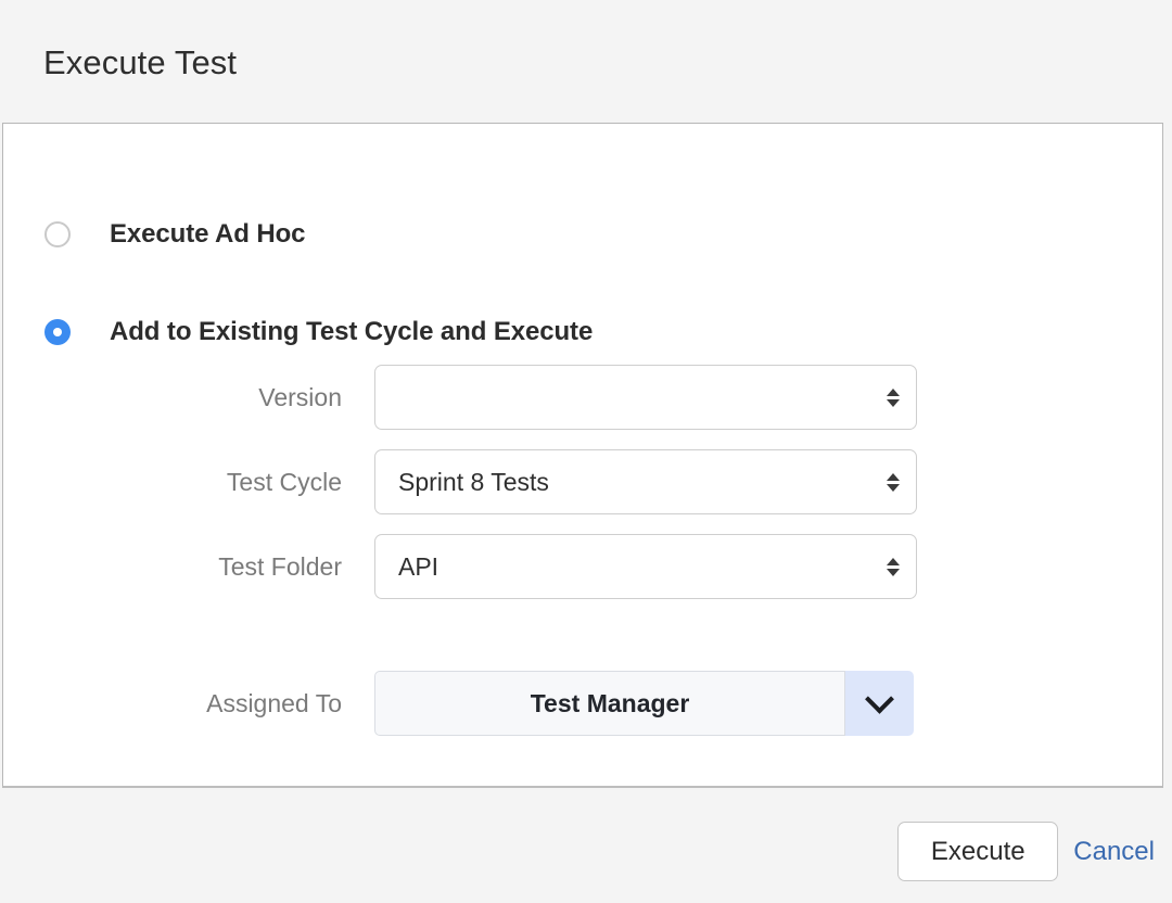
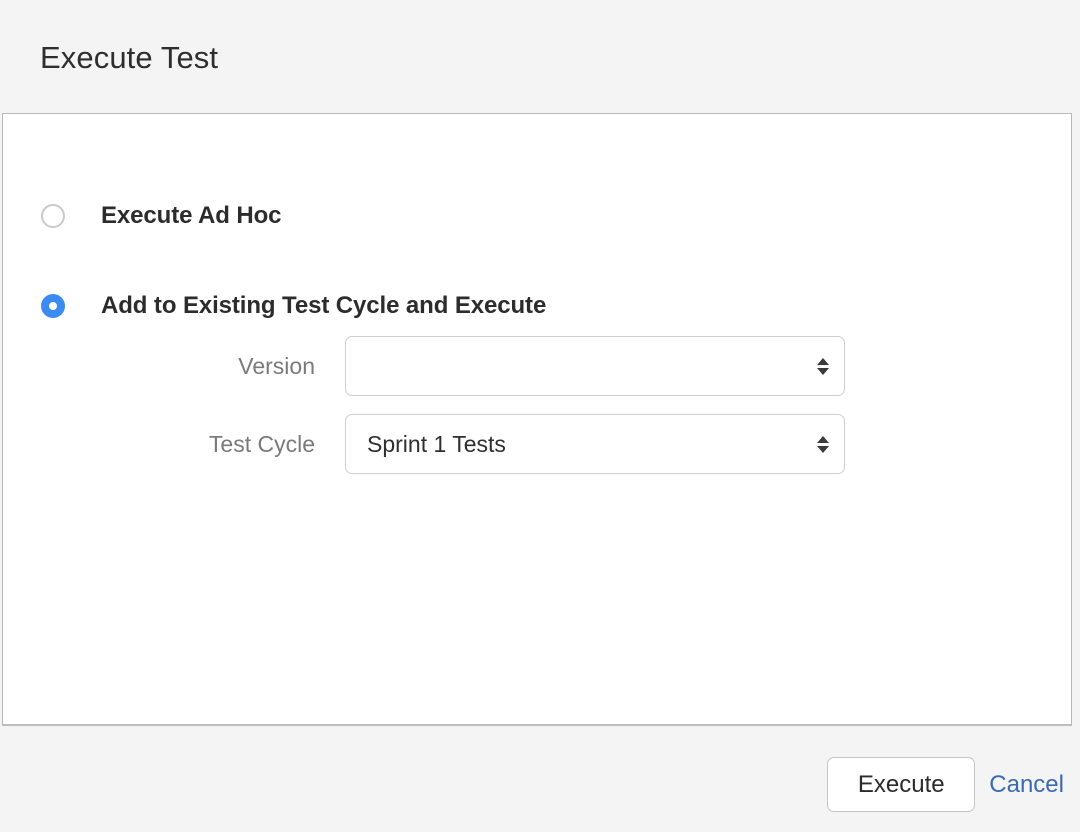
  Execute Test
  Execute Ad Hoc
  Add to Existing Test Cycle and Execute
  Version
  Test Cycle
- Sprint 8 Tests
+ Sprint 1 Tests
- Test Folder
- API
- Assigned To
- Test Manager
  Execute
  Cancel
